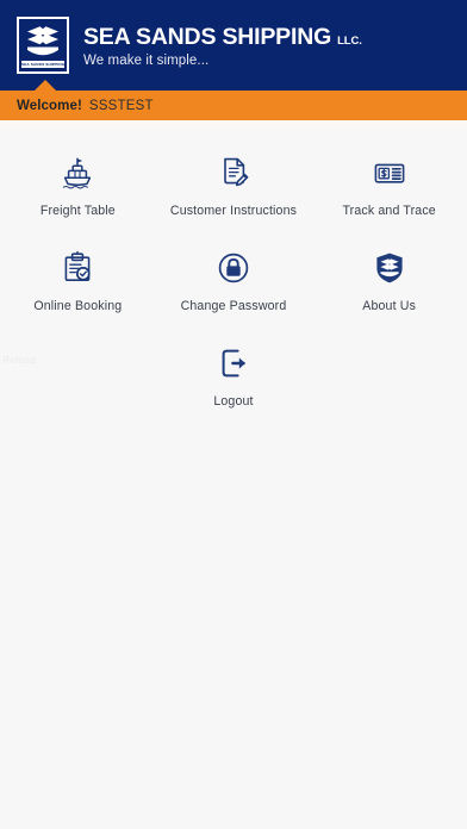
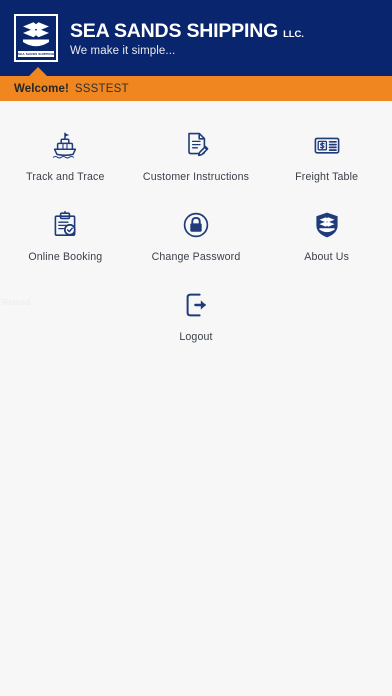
  SEA SANDS SHIPPING
  LLC.
  We make it simple...
  Welcome!
  SSSTEST
- Freight Table
+ Track and Trace
  Customer Instructions
- Track and Trace
+ Freight Table
  Online Booking
  Change Password
  About Us
  Logout
